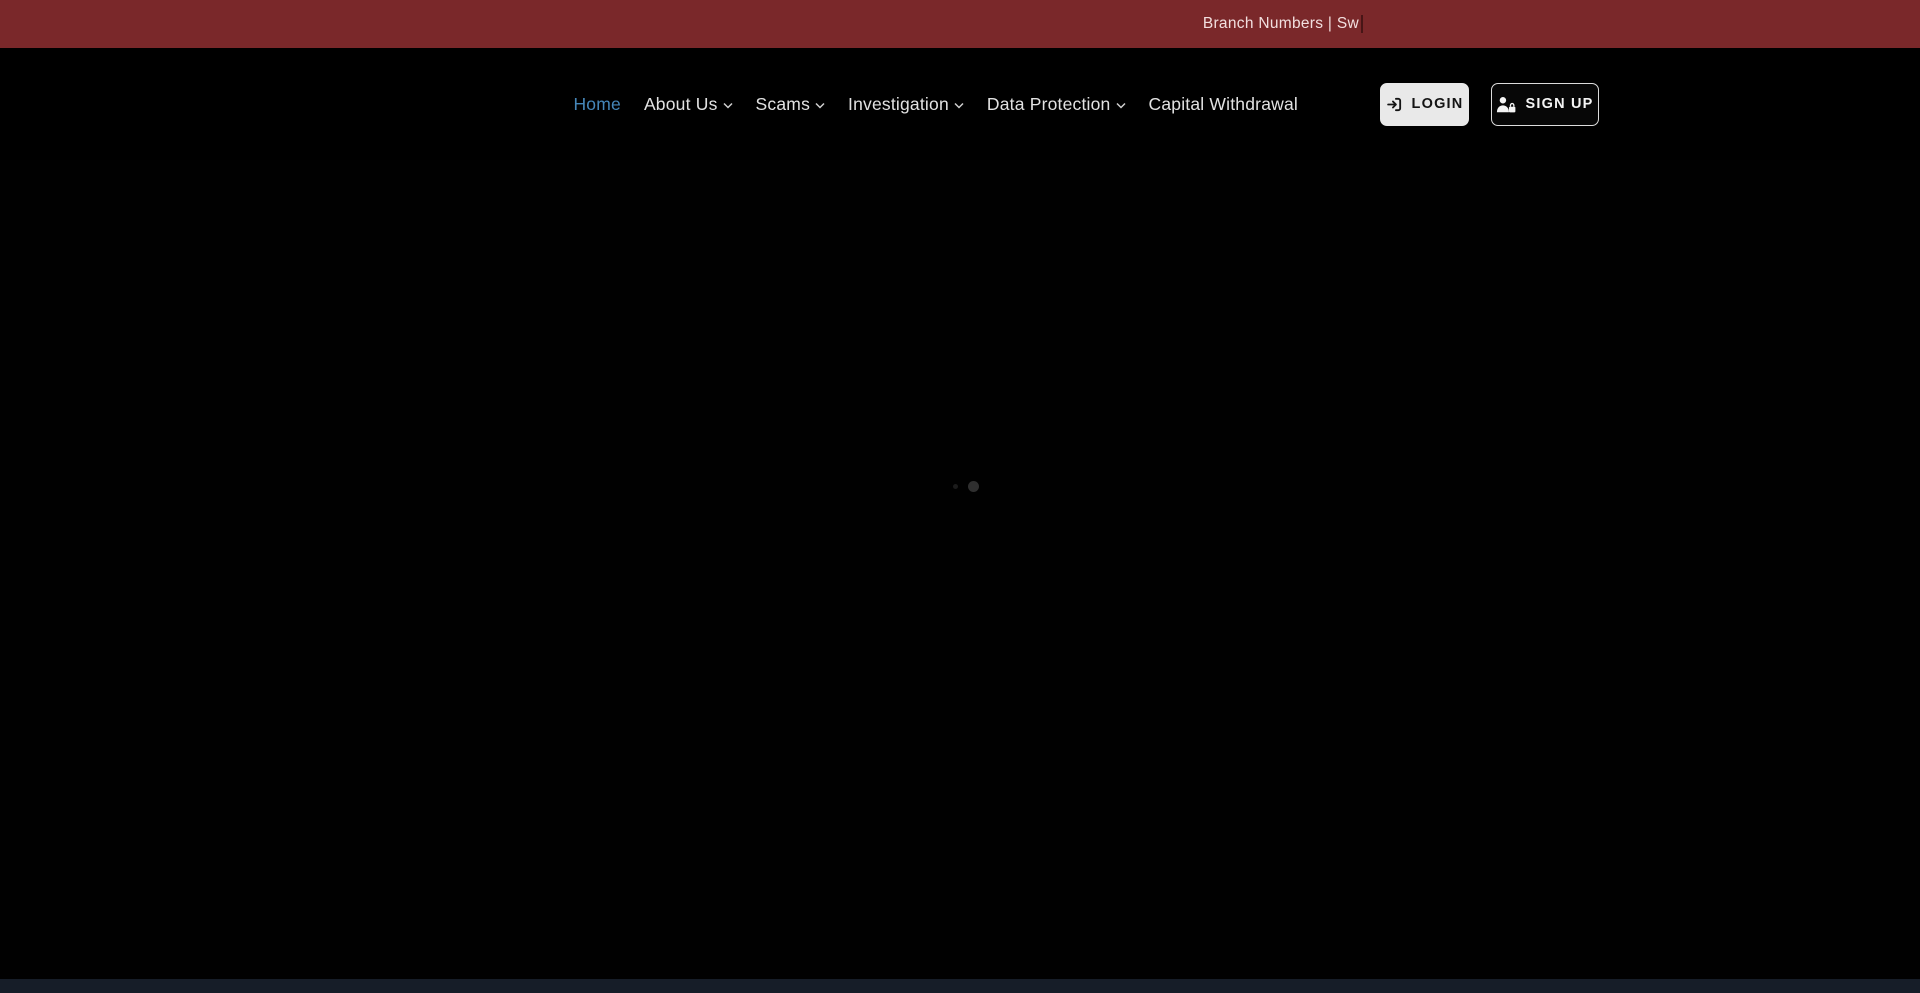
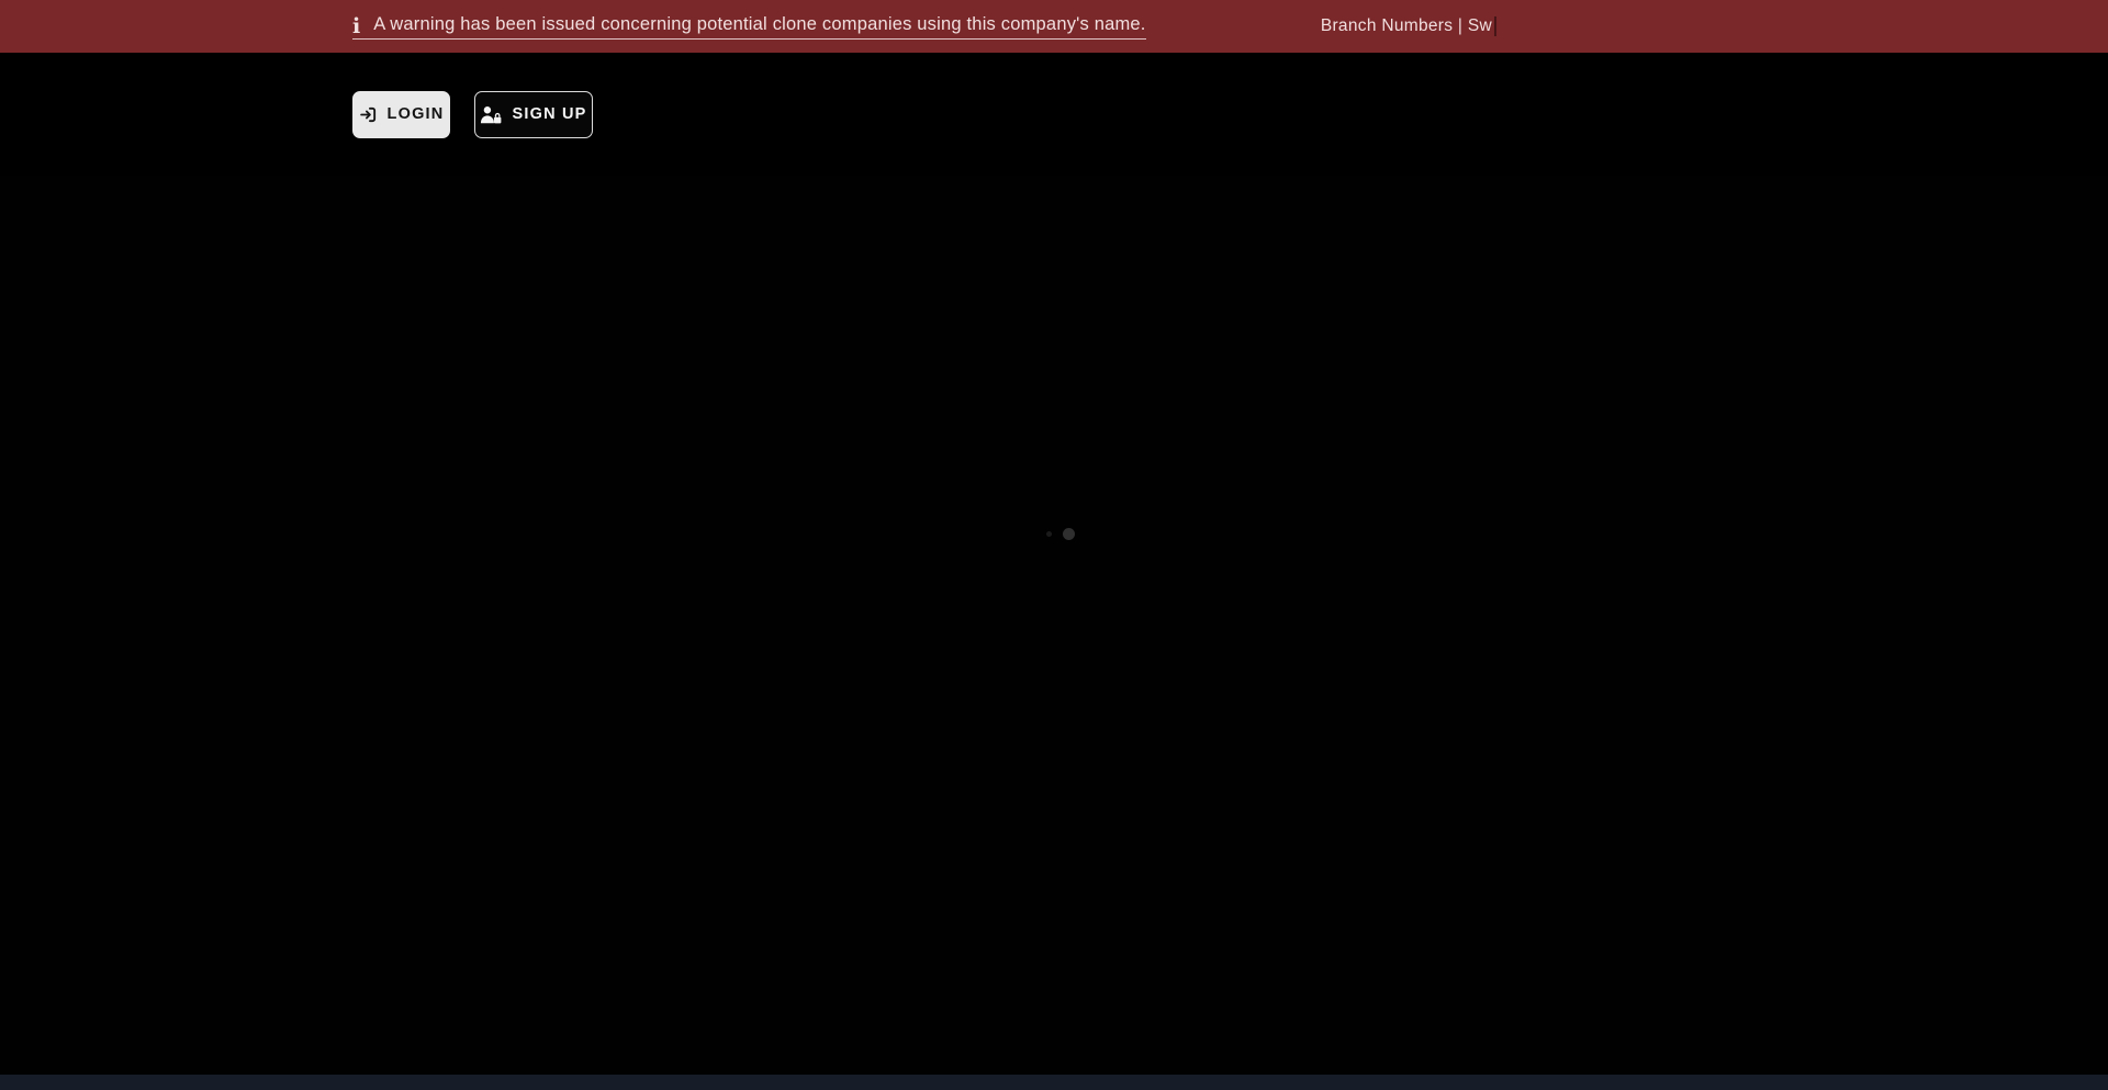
+ i
+ A warning has been issued concerning potential clone companies using this company's name.
  Branch Numbers | Sw
- Home
- About Us
- Scams
- Investigation
- Data Protection
- Capital Withdrawal
  LOGIN
  SIGN UP
